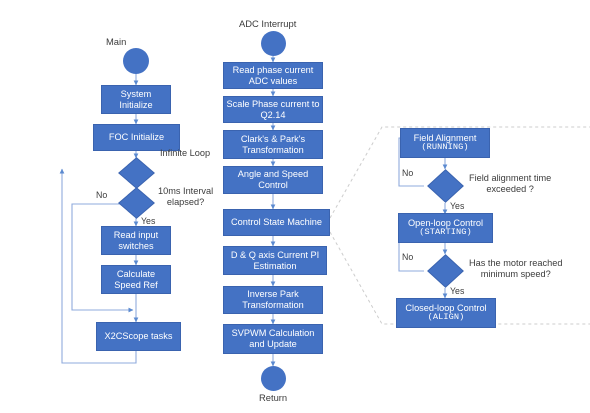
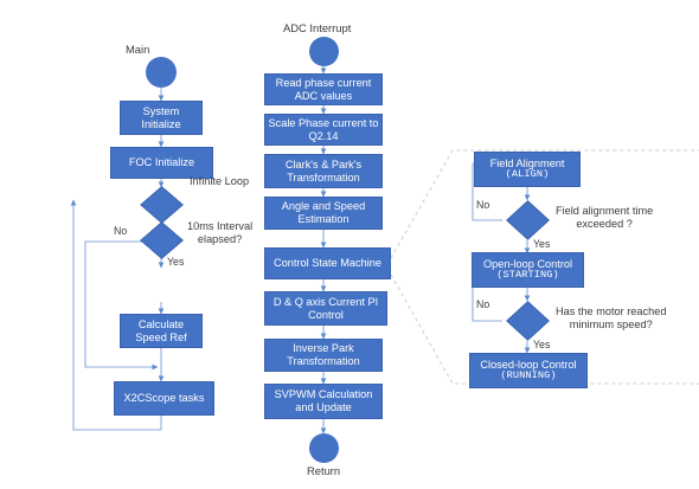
  Main
  System
  Initialize
  FOC Initialize
  Infinite Loop
  10ms Interval
  elapsed?
  No
  Yes
- Read input
- switches
  Calculate
  Speed Ref
  X2CScope tasks
  ADC Interrupt
  Read phase current
  ADC values
  Scale Phase current to
  Q2.14
  Clark's & Park's
  Transformation
  Angle and Speed
- Control
+ Estimation
  Control State Machine
  D & Q axis Current PI
- Estimation
+ Control
  Inverse Park
  Transformation
  SVPWM Calculation
  and Update
  Return
  Field Alignment
- (RUNNING)
+ (ALIGN)
  Field alignment time
  exceeded ?
  No
  Yes
  Open-loop Control
  (STARTING)
  Has the motor reached
  minimum speed?
  No
  Yes
  Closed-loop Control
- (ALIGN)
+ (RUNNING)
